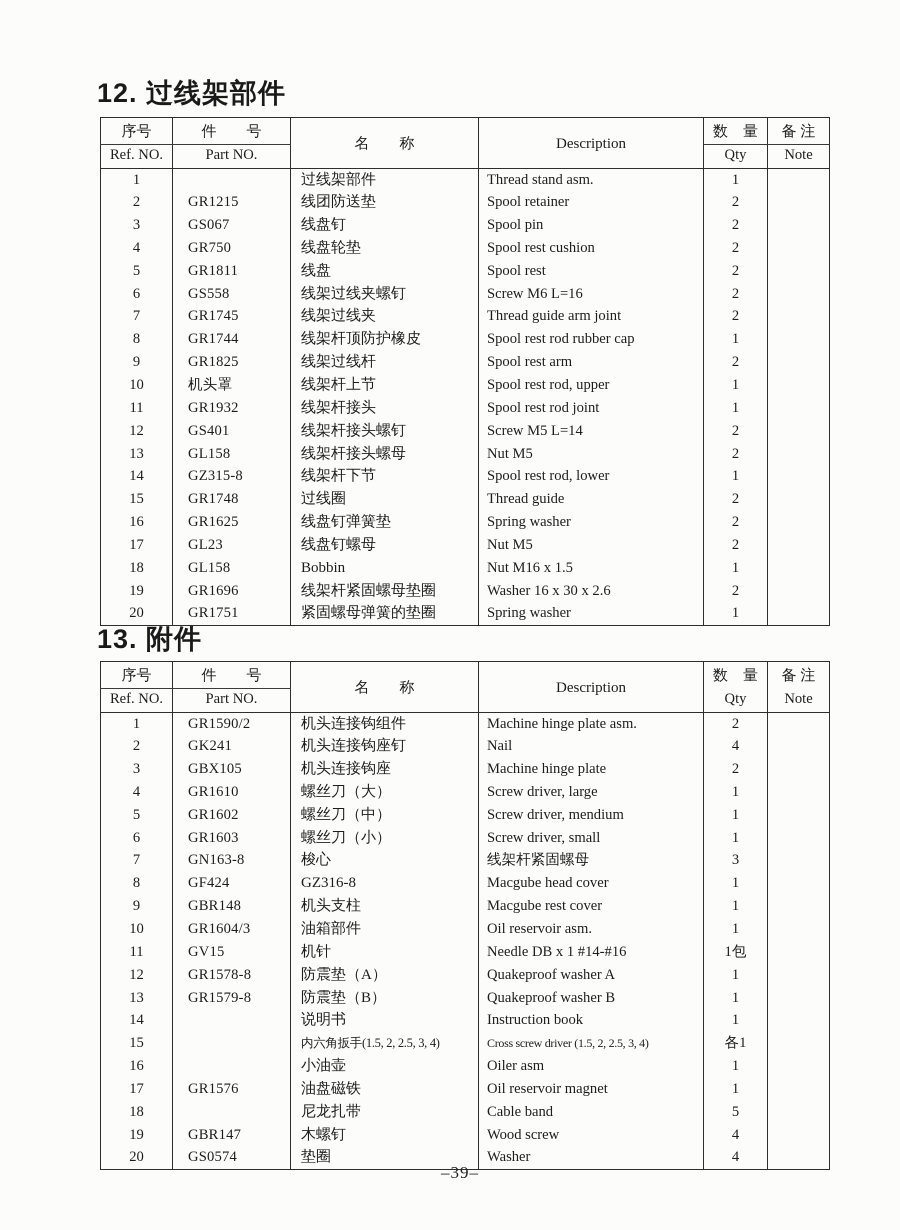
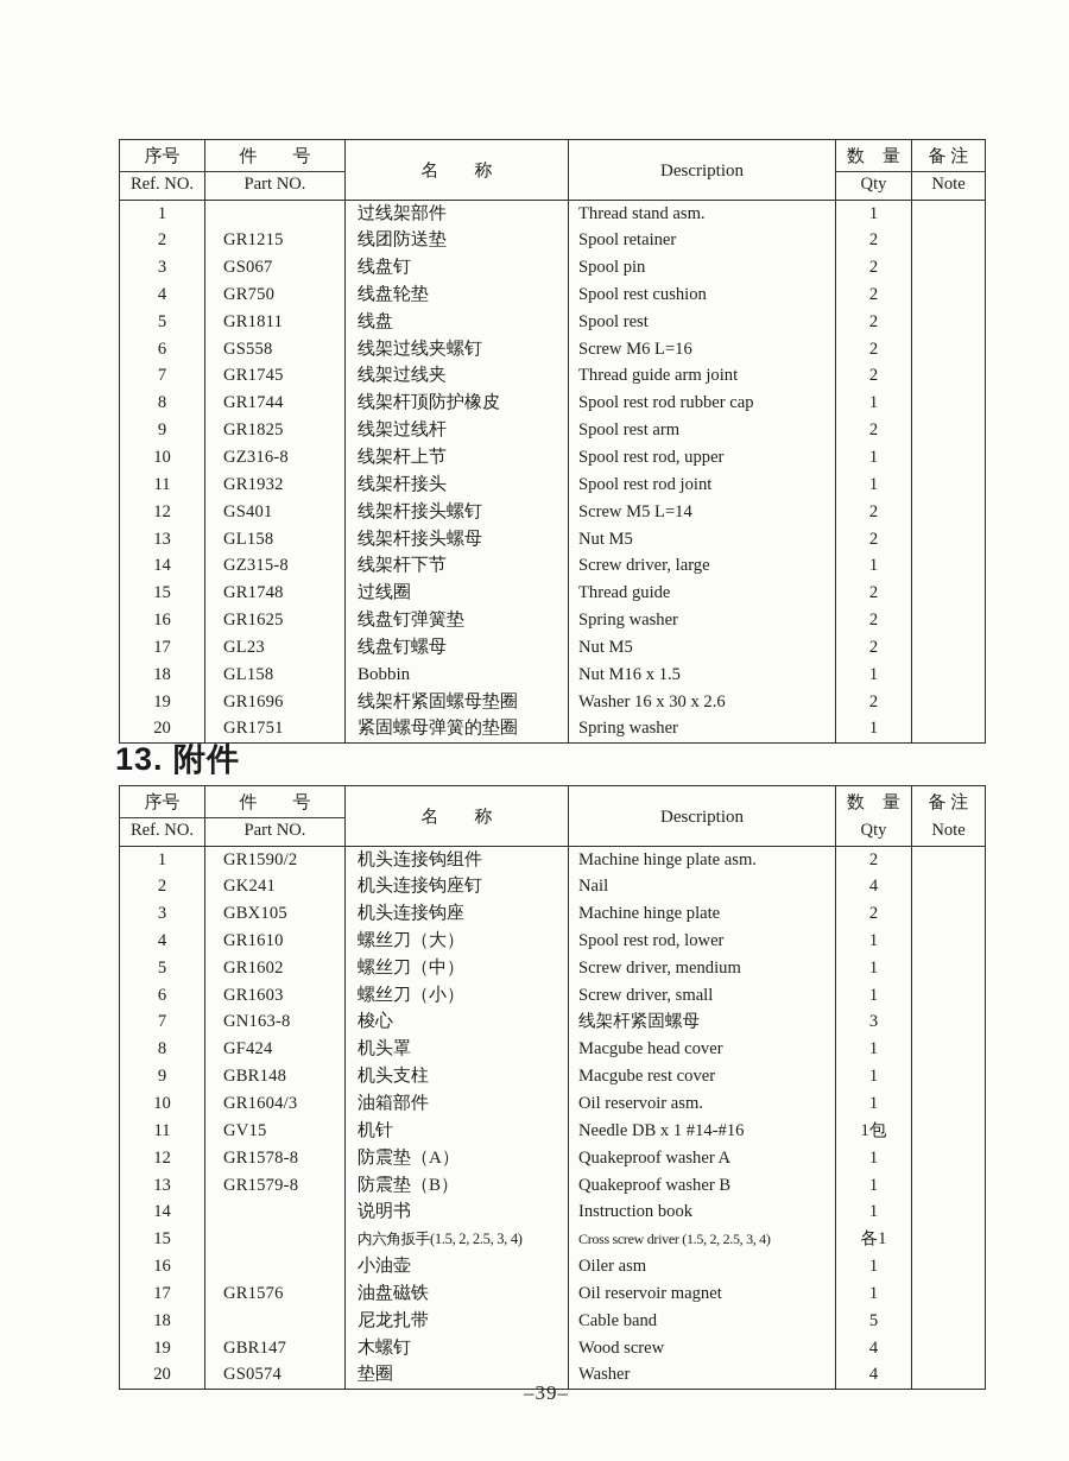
- 12. 过线架部件
  序号	件 号	名 称	Description	数 量	备 注
  Ref. NO.	Part NO.	Qty	Note
  1		过线架部件	Thread stand asm.	1
  2	GR1215	线团防送垫	Spool retainer	2
  3	GS067	线盘钉	Spool pin	2
  4	GR750	线盘轮垫	Spool rest cushion	2
  5	GR1811	线盘	Spool rest	2
  6	GS558	线架过线夹螺钉	Screw M6 L=16	2
  7	GR1745	线架过线夹	Thread guide arm joint	2
  8	GR1744	线架杆顶防护橡皮	Spool rest rod rubber cap	1
  9	GR1825	线架过线杆	Spool rest arm	2
- 10	机头罩	线架杆上节	Spool rest rod, upper	1
+ 10	GZ316-8	线架杆上节	Spool rest rod, upper	1
  11	GR1932	线架杆接头	Spool rest rod joint	1
  12	GS401	线架杆接头螺钉	Screw M5 L=14	2
  13	GL158	线架杆接头螺母	Nut M5	2
- 14	GZ315-8	线架杆下节	Spool rest rod, lower	1
+ 14	GZ315-8	线架杆下节	Screw driver, large	1
  15	GR1748	过线圈	Thread guide	2
  16	GR1625	线盘钉弹簧垫	Spring washer	2
  17	GL23	线盘钉螺母	Nut M5	2
  18	GL158	Bobbin	Nut M16 x 1.5	1
  19	GR1696	线架杆紧固螺母垫圈	Washer 16 x 30 x 2.6	2
  20	GR1751	紧固螺母弹簧的垫圈	Spring washer	1
  13. 附件
  序号	件 号	名 称	Description	数 量	备 注
  Ref. NO.	Part NO.	Qty	Note
  1	GR1590/2	机头连接钩组件	Machine hinge plate asm.	2
  2	GK241	机头连接钩座钉	Nail	4
  3	GBX105	机头连接钩座	Machine hinge plate	2
- 4	GR1610	螺丝刀（大）	Screw driver, large	1
+ 4	GR1610	螺丝刀（大）	Spool rest rod, lower	1
  5	GR1602	螺丝刀（中）	Screw driver, mendium	1
  6	GR1603	螺丝刀（小）	Screw driver, small	1
  7	GN163-8	梭心	线架杆紧固螺母	3
- 8	GF424	GZ316-8	Macgube head cover	1
+ 8	GF424	机头罩	Macgube head cover	1
  9	GBR148	机头支柱	Macgube rest cover	1
  10	GR1604/3	油箱部件	Oil reservoir asm.	1
  11	GV15	机针	Needle DB x 1 #14-#16	1包
  12	GR1578-8	防震垫（A）	Quakeproof washer A	1
  13	GR1579-8	防震垫（B）	Quakeproof washer B	1
  14		说明书	Instruction book	1
  15		内六角扳手(1.5, 2, 2.5, 3, 4)	Cross screw driver (1.5, 2, 2.5, 3, 4)	各1
  16		小油壶	Oiler asm	1
  17	GR1576	油盘磁铁	Oil reservoir magnet	1
  18		尼龙扎带	Cable band	5
  19	GBR147	木螺钉	Wood screw	4
  20	GS0574	垫圈	Washer	4
  –39–
